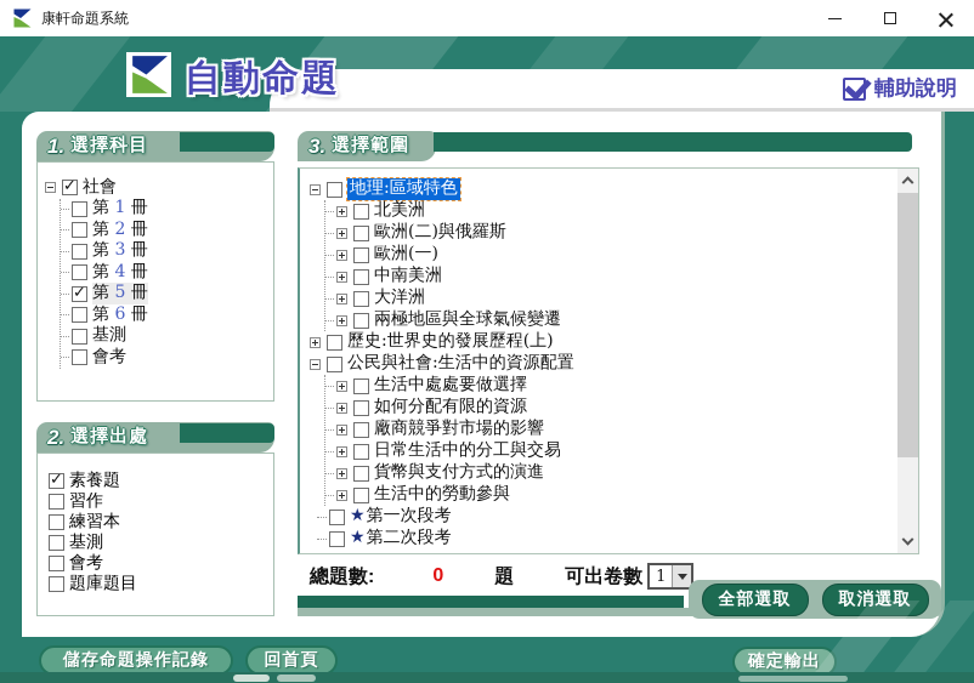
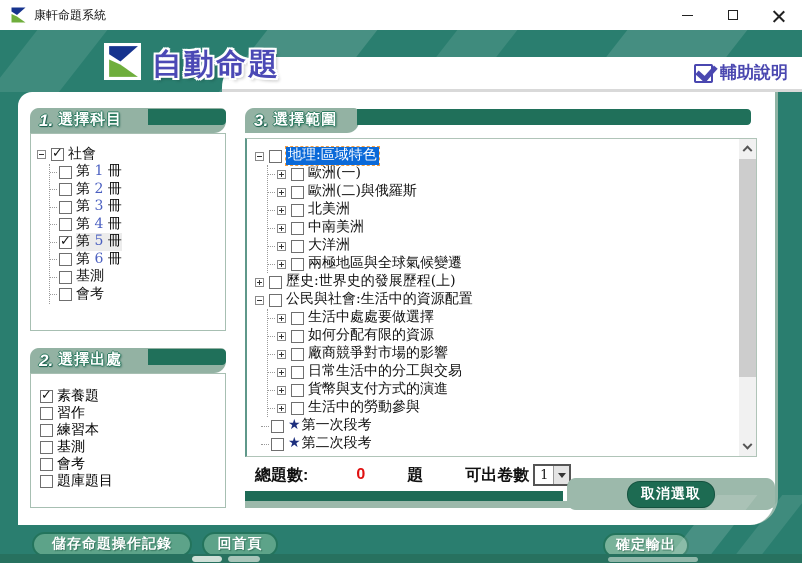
  康軒命題系統
  自動命題
  輔助說明
  1.
  選擇科目
  社會
  第 1 冊
  第 2 冊
  第 3 冊
  第 4 冊
  第 5 冊
  第 6 冊
  基測
  會考
  2.
  選擇出處
  素養題
  習作
  練習本
  基測
  會考
  題庫題目
  3.
  選擇範圍
  地理:區域特色
- 北美洲
+ 歐洲(一)
  歐洲(二)與俄羅斯
- 歐洲(一)
+ 北美洲
  中南美洲
  大洋洲
  兩極地區與全球氣候變遷
  歷史:世界史的發展歷程(上)
  公民與社會:生活中的資源配置
  生活中處處要做選擇
  如何分配有限的資源
  廠商競爭對市場的影響
  日常生活中的分工與交易
  貨幣與支付方式的演進
  生活中的勞動參與
  ★第一次段考
  ★第二次段考
  總題數:
  0
  題
  可出卷數
  1
- 全部選取
  取消選取
  儲存命題操作記錄
  回首頁
  確定輸出
